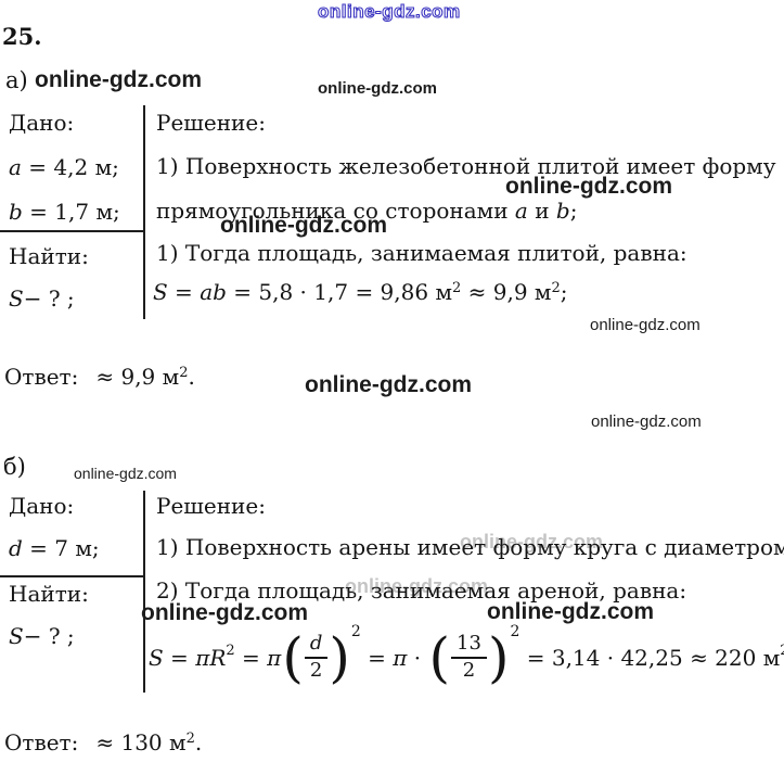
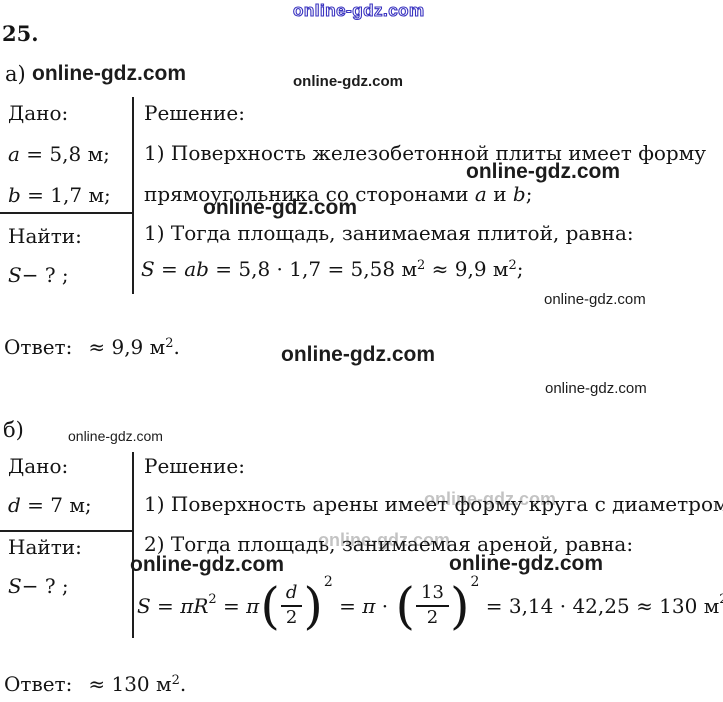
  online-gdz.com
  25.
  а)
  online-gdz.com
  online-gdz.com
  Дано:
- a = 4,2 м;
+ a = 5,8 м;
  b = 1,7 м;
  Найти:
  S− ? ;
  Решение:
- 1) Поверхность железобетонной плитой имеет форму
+ 1) Поверхность железобетонной плиты имеет форму
  прямоугольника со сторонами a и b;
  1) Тогда площадь, занимаемая плитой, равна:
- S = ab = 5,8 · 1,7 = 9,86 м2 ≈ 9,9 м2;
+ S = ab = 5,8 · 1,7 = 5,58 м2 ≈ 9,9 м2;
  online-gdz.com
  online-gdz.com
  online-gdz.com
  Ответ: ≈ 9,9 м2.
  online-gdz.com
  online-gdz.com
  б)
  online-gdz.com
  Дано:
  d = 7 м;
  Найти:
  S− ? ;
  Решение:
  1) Поверхность арены имеет форму круга с диаметром
  2) Тогда площадь, занимаемая ареной, равна:
  S
  =
  πR
  2
  =
  π
  (
  d
  2
  )
  2
  =
  π
  ·
  (
  13
  2
  )
  2
- = 3,14 · 42,25 ≈ 220 м
+ = 3,14 · 42,25 ≈ 130 м
  online-gdz.com
  online-gdz.com
  online-gdz.com
  online-gdz.com
  Ответ: ≈ 130 м2.
